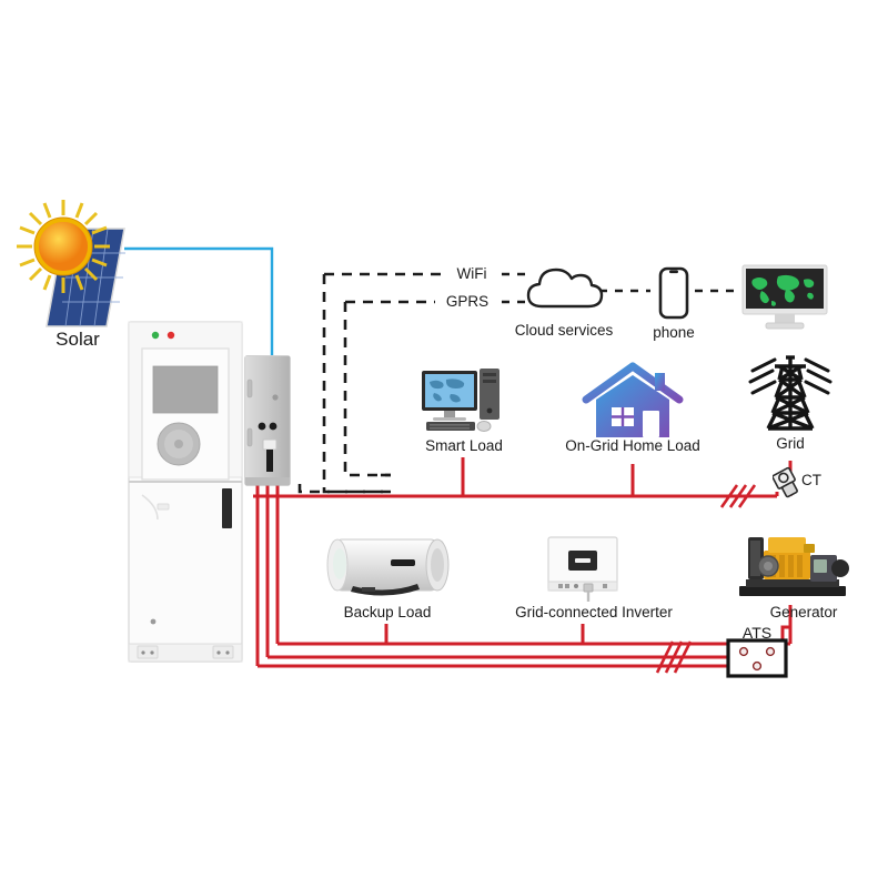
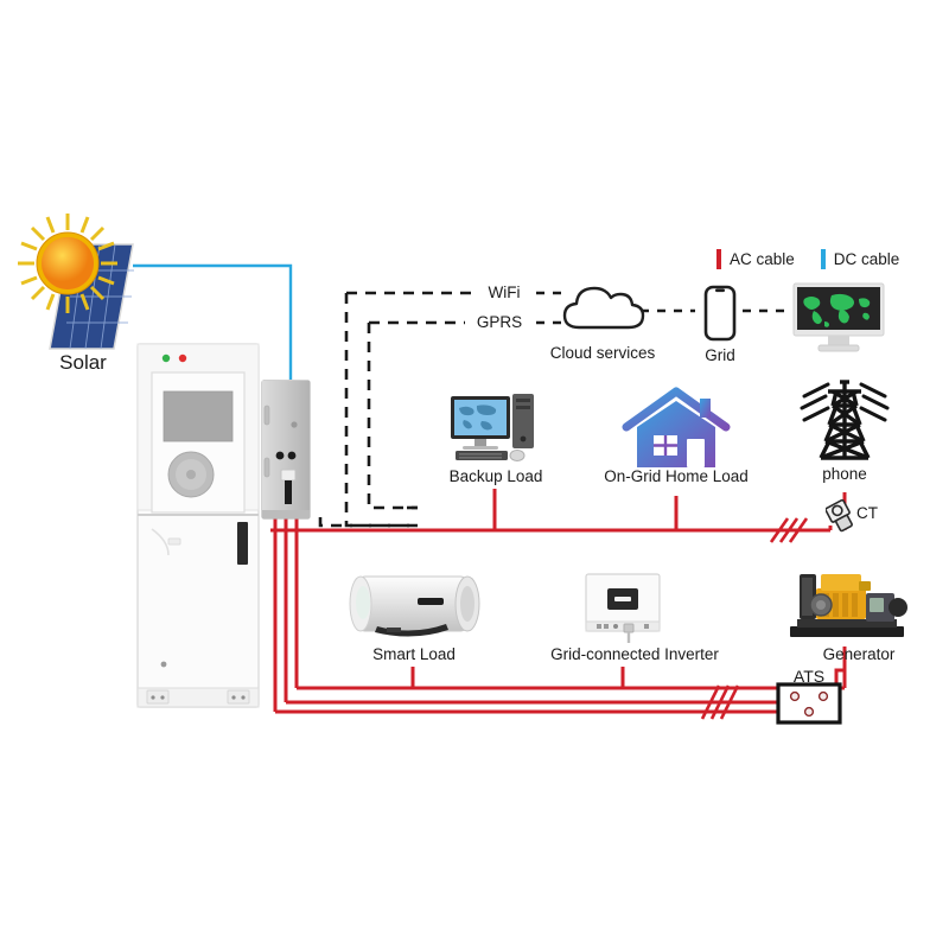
  Solar
  Cloud services
- phone
+ Grid
- Smart Load
+ Backup Load
  On-Grid Home Load
- Grid
+ phone
  CT
- Backup Load
+ Smart Load
  Grid-connected Inverter
  Generator
  ATS
+ AC cable
+ DC cable
  WiFi
  GPRS
